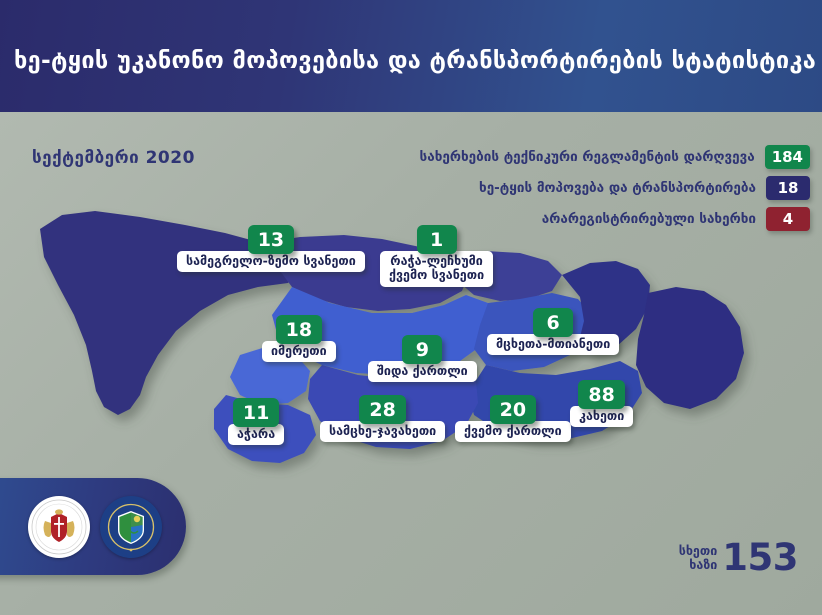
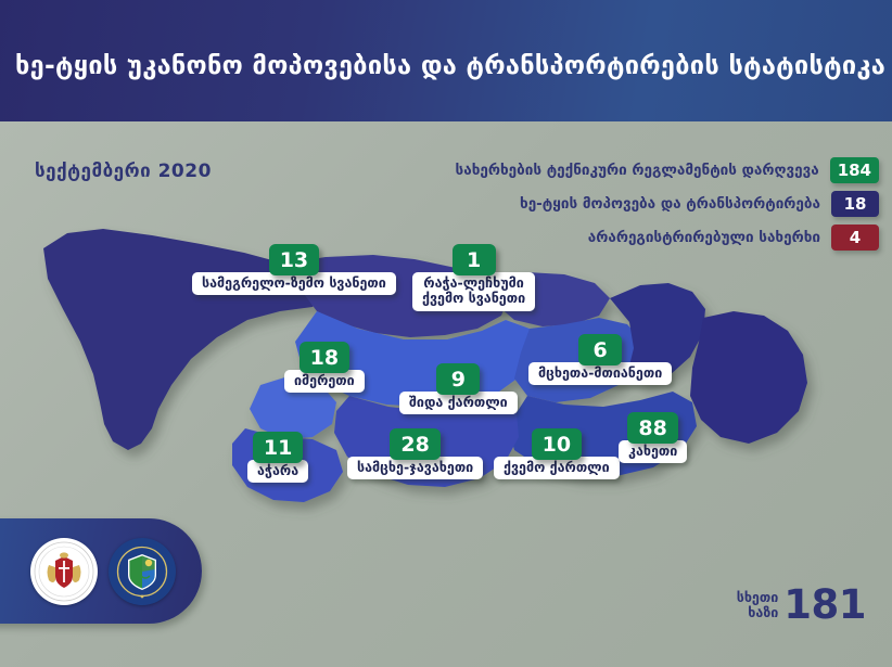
  ხე-ტყის უკანონო მოპოვებისა და ტრანსპორტირების სტატისტიკა
  სექტემბერი 2020
  სახერხების ტექნიკური რეგლამენტის დარღვევა
  184
  ხე-ტყის მოპოვება და ტრანსპორტირება
  18
  არარეგისტრირებული სახერხი
  4
  13
  სამეგრელო-ზემო სვანეთი
  1
  რაჭა-ლეჩხუმი
  ქვემო სვანეთი
  18
  იმერეთი
  9
  შიდა ქართლი
  6
  მცხეთა-მთიანეთი
  11
  აჭარა
  28
  სამცხე-ჯავახეთი
- 20
+ 10
  ქვემო ქართლი
  88
  კახეთი
  სხეთი
  ხაზი
- 153
+ 181
